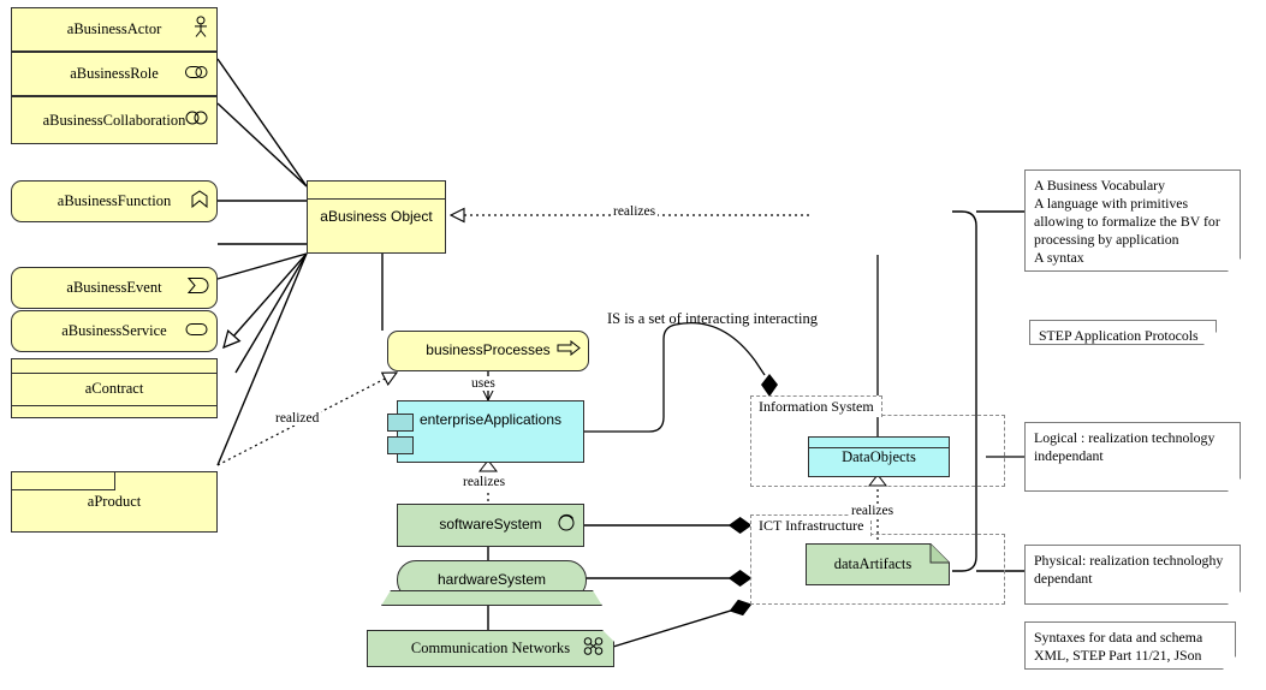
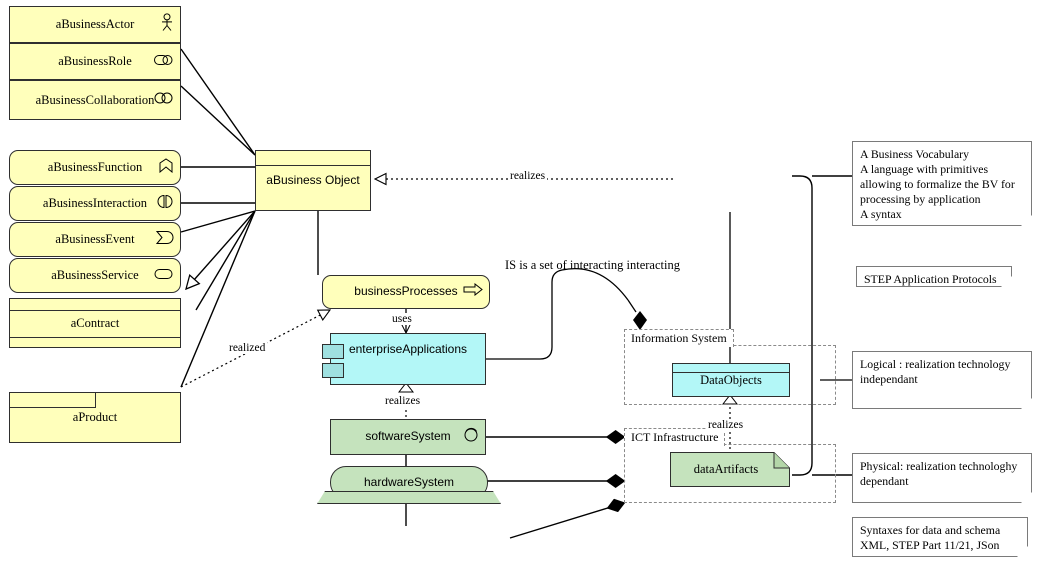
  aBusinessActor
  aBusinessRole
  aBusinessCollaboration
  aBusinessFunction
+ aBusinessInteraction
  aBusinessEvent
  aBusinessService
  aContract
  aProduct
  aBusiness Object
  businessProcesses
  enterpriseApplications
  softwareSystem
  hardwareSystem
- Communication Networks
  Information System
  DataObjects
  ICT Infrastructure
  dataArtifacts
  realizes
  realized
  uses
  realizes
  realizes
  IS is a set of interacting interacting
  A Business Vocabulary
  A language with primitives
  allowing to formalize the BV for
  processing by application
  A syntax
  STEP Application Protocols
  Logical : realization technology
  independant
  Physical: realization technologhy
  dependant
  Syntaxes for data and schema
  XML, STEP Part 11/21, JSon
